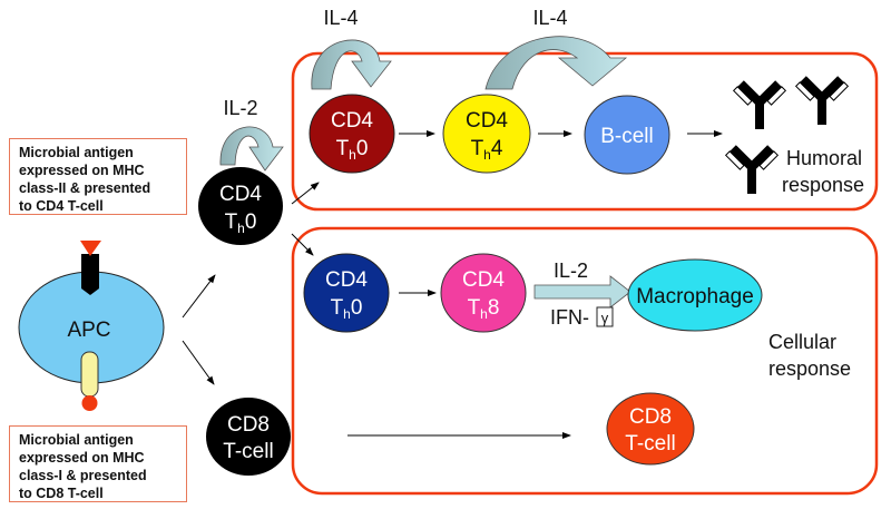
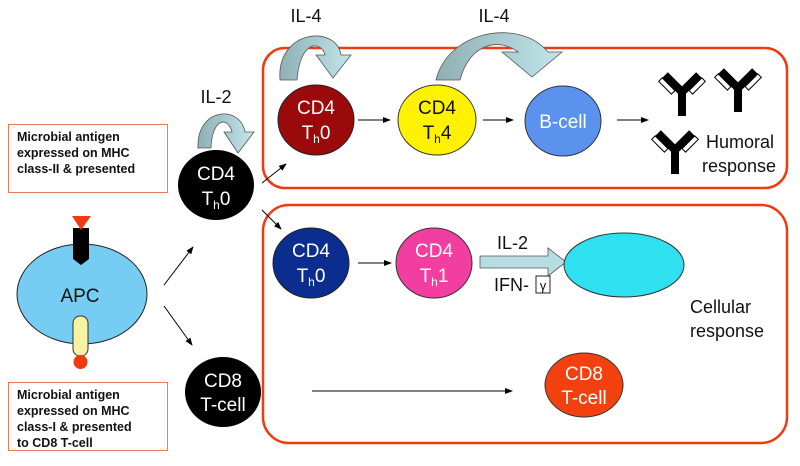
  APC
  CD4
  Th0
  CD8
  T-cell
  CD4
  Th0
  CD4
  Th4
  B-cell
  Humoral
  response
  CD4
  Th0
  CD4
- Th8
+ Th1
  IL-2
  IFN-
  γ
- Macrophage
  Cellular
  response
  CD8
  T-cell
  IL-2
  IL-4
  IL-4
  Microbial antigen
  expressed on MHC
  class-II & presented
- to CD4 T-cell
  Microbial antigen
  expressed on MHC
  class-I & presented
  to CD8 T-cell
